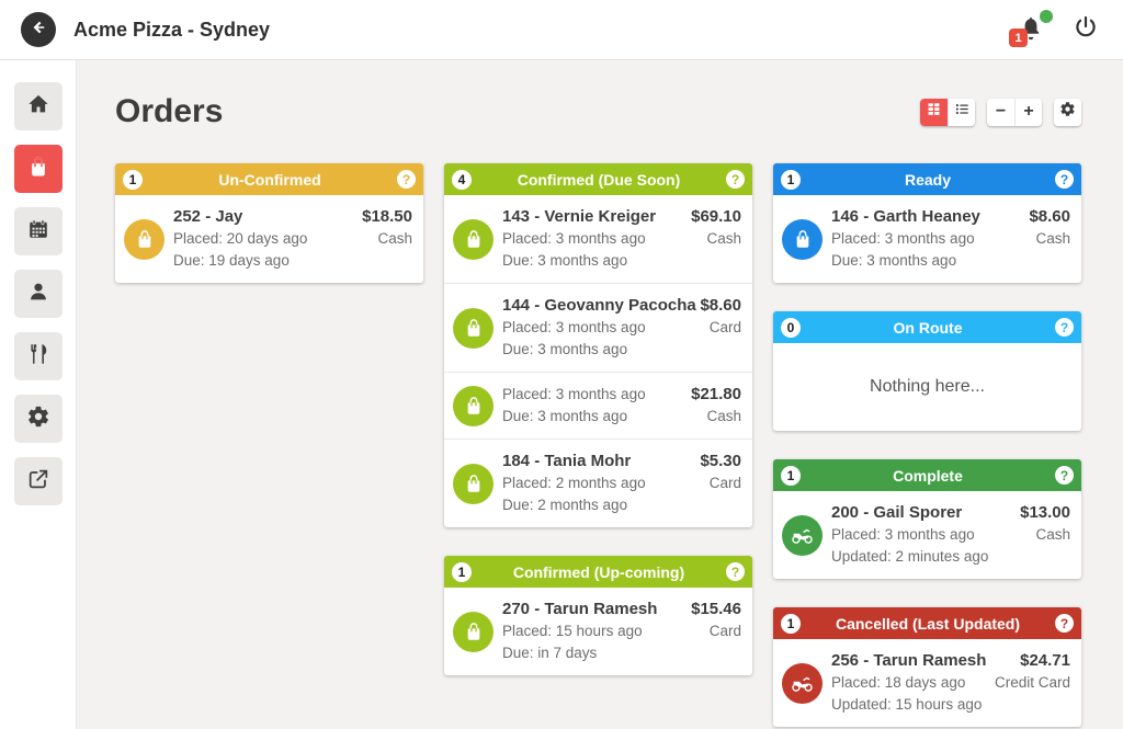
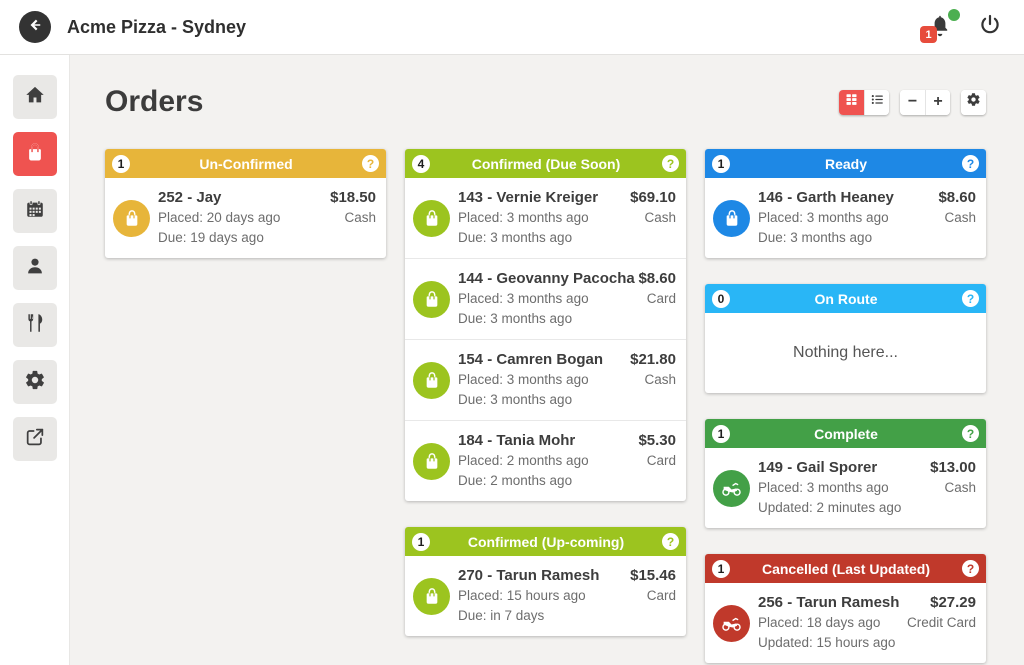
  Acme Pizza - Sydney
  1
  Orders
  −
  +
  1
  Un-Confirmed
  ?
  252 - Jay
  Placed: 20 days ago
  Due: 19 days ago
  $18.50
  Cash
  4
  Confirmed (Due Soon)
  ?
  143 - Vernie Kreiger
  Placed: 3 months ago
  Due: 3 months ago
  $69.10
  Cash
  144 - Geovanny Pacocha
  Placed: 3 months ago
  Due: 3 months ago
  $8.60
  Card
+ 154 - Camren Bogan
  Placed: 3 months ago
  Due: 3 months ago
  $21.80
  Cash
  184 - Tania Mohr
  Placed: 2 months ago
  Due: 2 months ago
  $5.30
  Card
  1
  Confirmed (Up-coming)
  ?
  270 - Tarun Ramesh
  Placed: 15 hours ago
  Due: in 7 days
  $15.46
  Card
  1
  Ready
  ?
  146 - Garth Heaney
  Placed: 3 months ago
  Due: 3 months ago
  $8.60
  Cash
  0
  On Route
  ?
  Nothing here...
  1
  Complete
  ?
- 200 - Gail Sporer
+ 149 - Gail Sporer
  Placed: 3 months ago
  Updated: 2 minutes ago
  $13.00
  Cash
  1
  Cancelled (Last Updated)
  ?
  256 - Tarun Ramesh
  Placed: 18 days ago
  Updated: 15 hours ago
- $24.71
+ $27.29
  Credit Card
